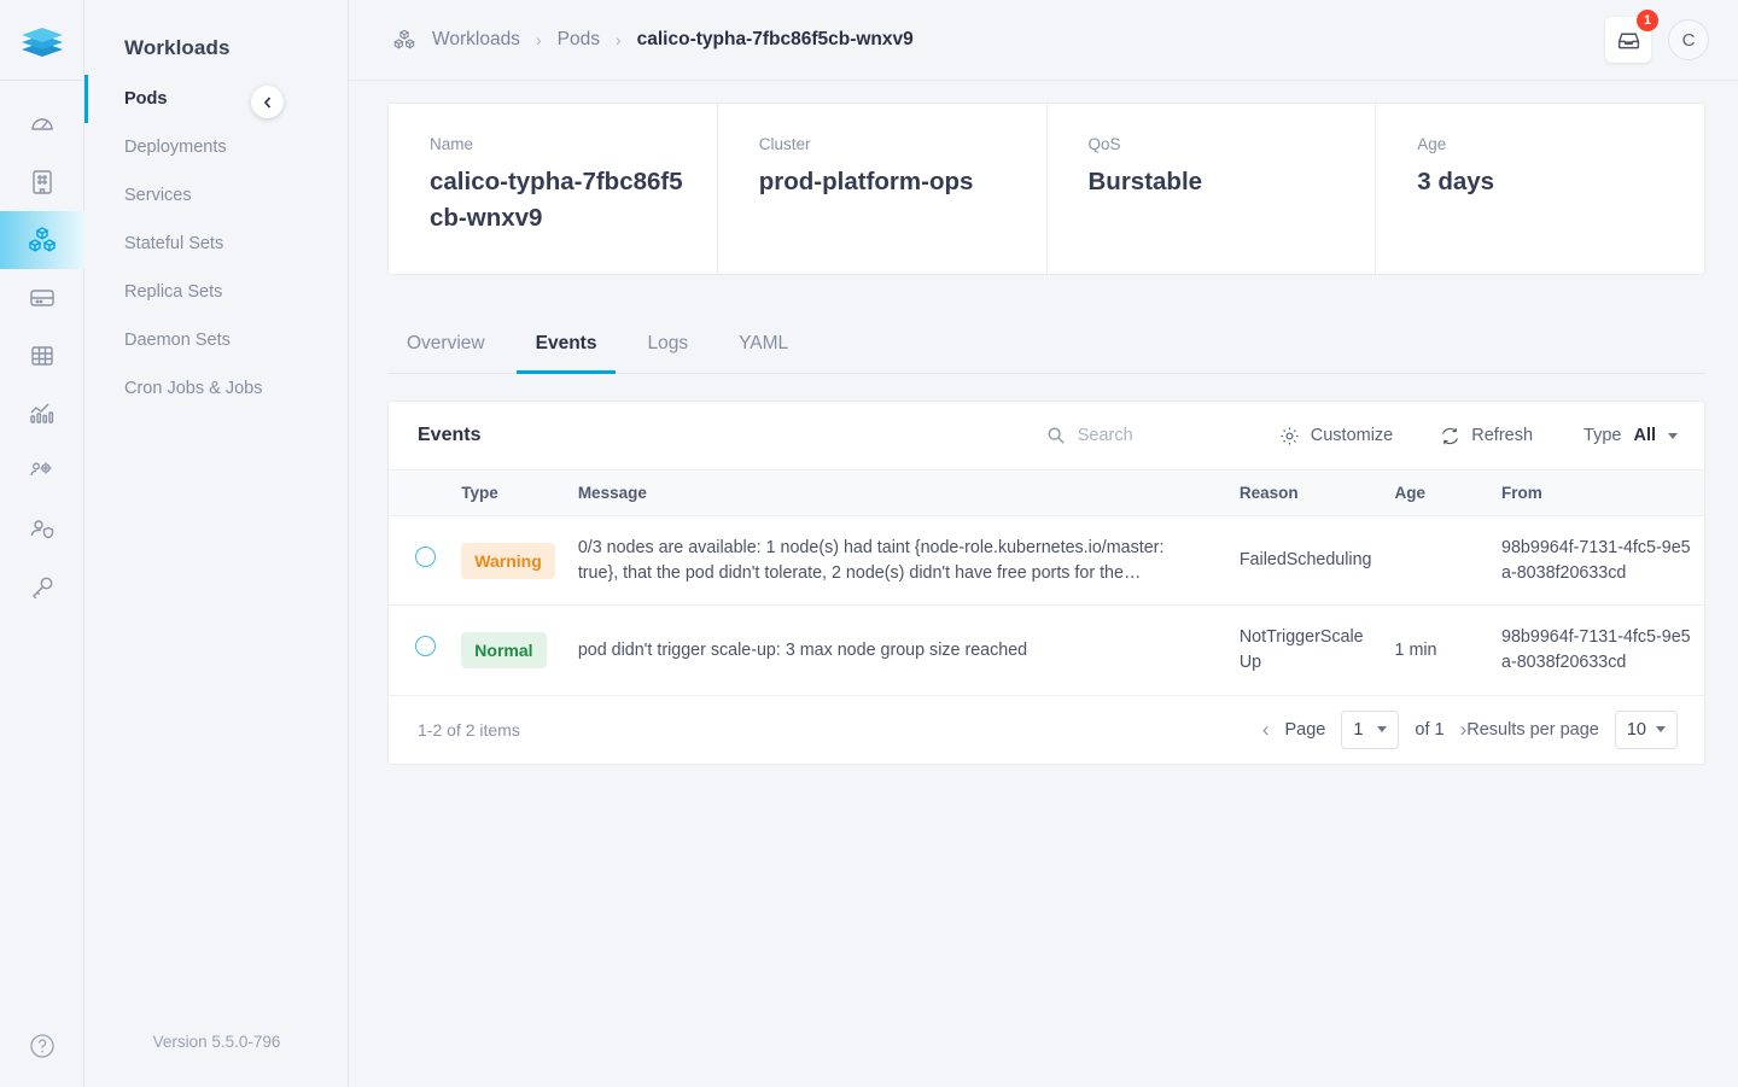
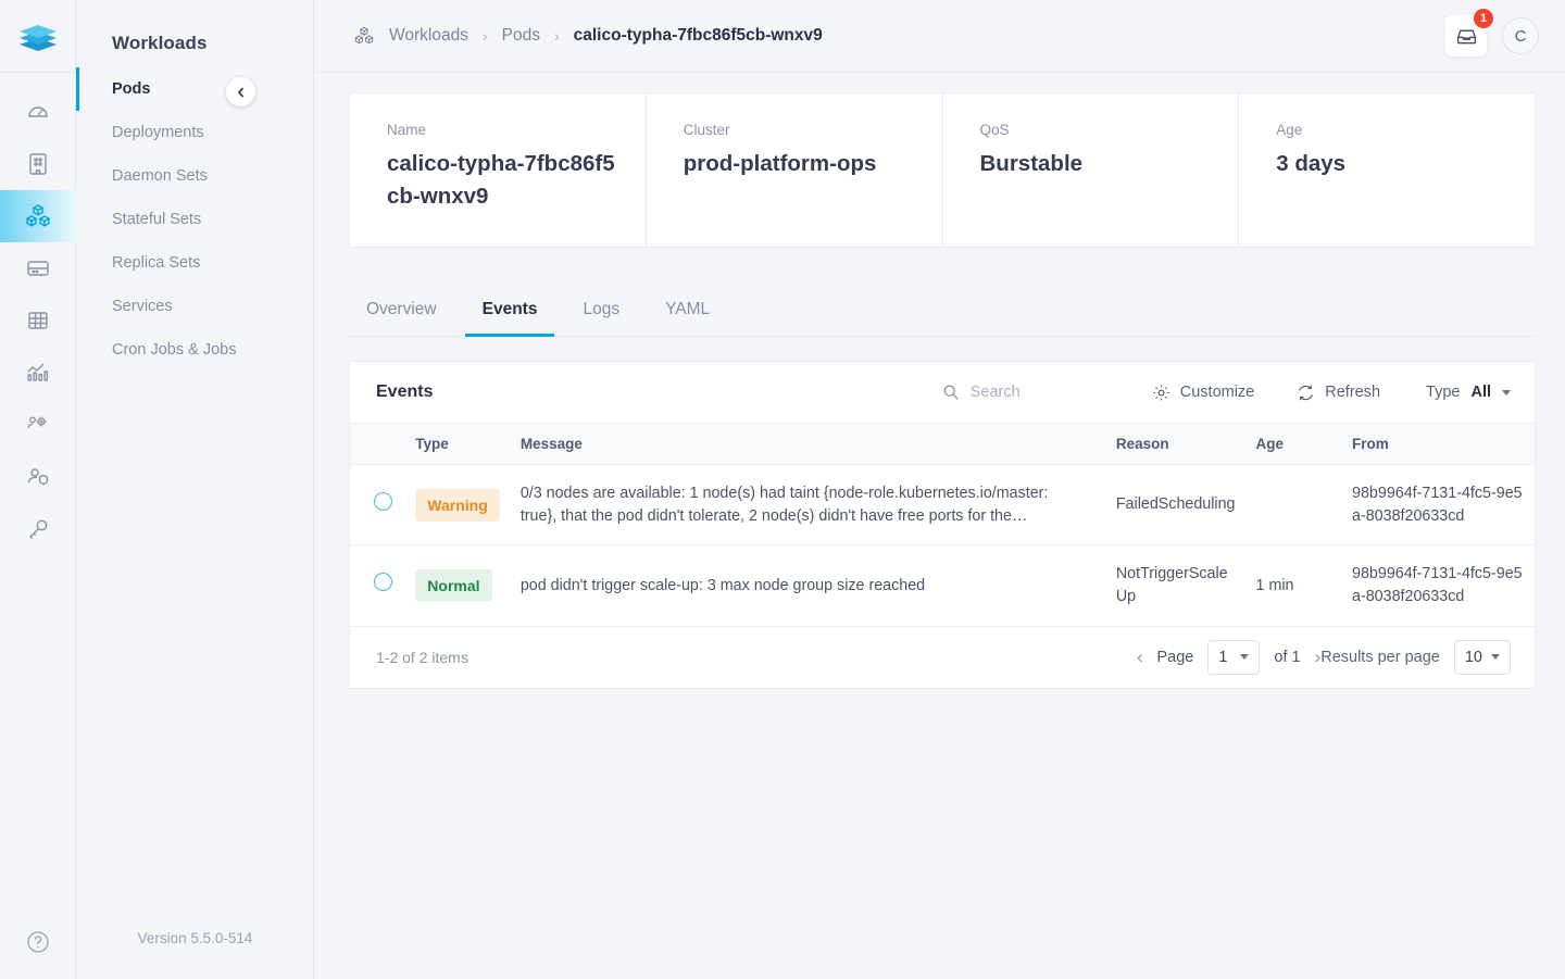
  Workloads
  Pods
  Deployments
- Services
+ Daemon Sets
  Stateful Sets
  Replica Sets
- Daemon Sets
+ Services
  Cron Jobs & Jobs
- Version 5.5.0-796
+ Version 5.5.0-514
  Workloads
  ›
  Pods
  ›
  calico-typha-7fbc86f5cb-wnxv9
  1
  C
  Name
  calico-typha-7fbc86f5cb-wnxv9
  Cluster
  prod-platform-ops
  QoS
  Burstable
  Age
  3 days
  Overview
  Events
  Logs
  YAML
  Events
  Search
  Customize
  Refresh
  Type
  All
  	Type	Message	Reason	Age	From
  	Warning	0/3 nodes are available: 1 node(s) had taint {node-role.kubernetes.io/master: true}, that the pod didn't tolerate, 2 node(s) didn't have free ports for the…	FailedScheduling		98b9964f-7131-4fc5-9e5a-8038f20633cd
  	Normal	pod didn't trigger scale-up: 3 max node group size reached	NotTriggerScaleUp	1 min	98b9964f-7131-4fc5-9e5a-8038f20633cd
  1-2 of 2 items
  ‹
  Page
  1
  of 1
  ›
  Results per page
  10
